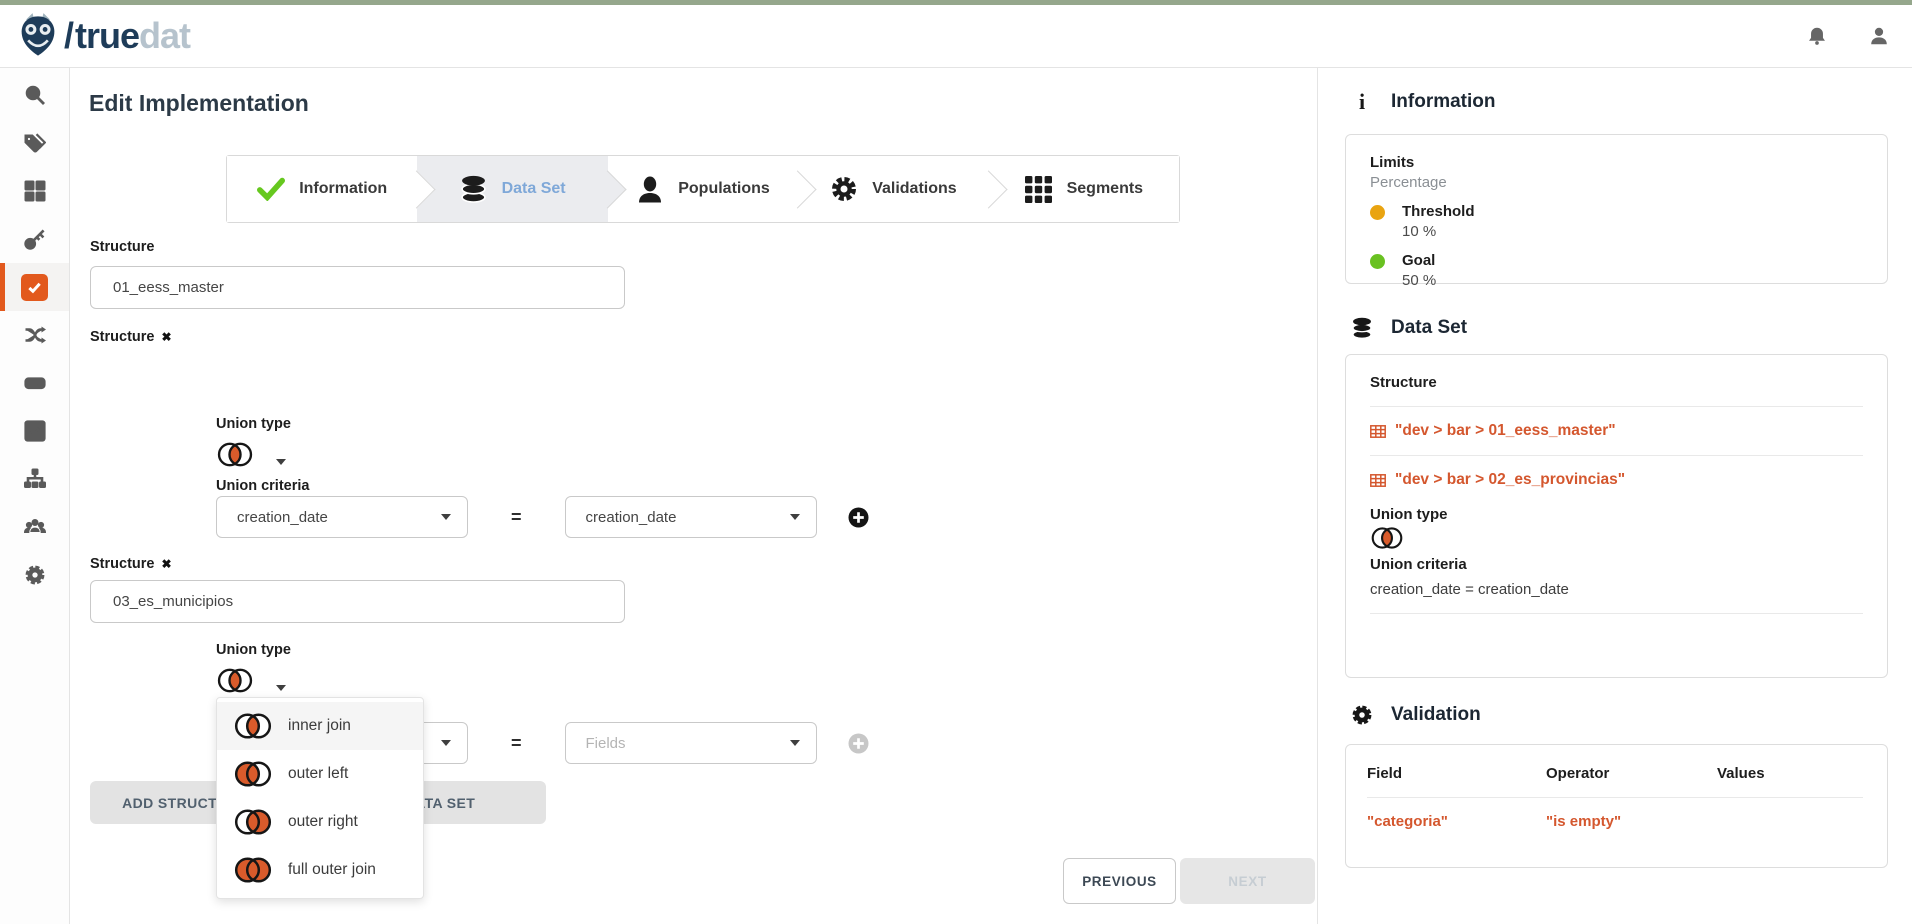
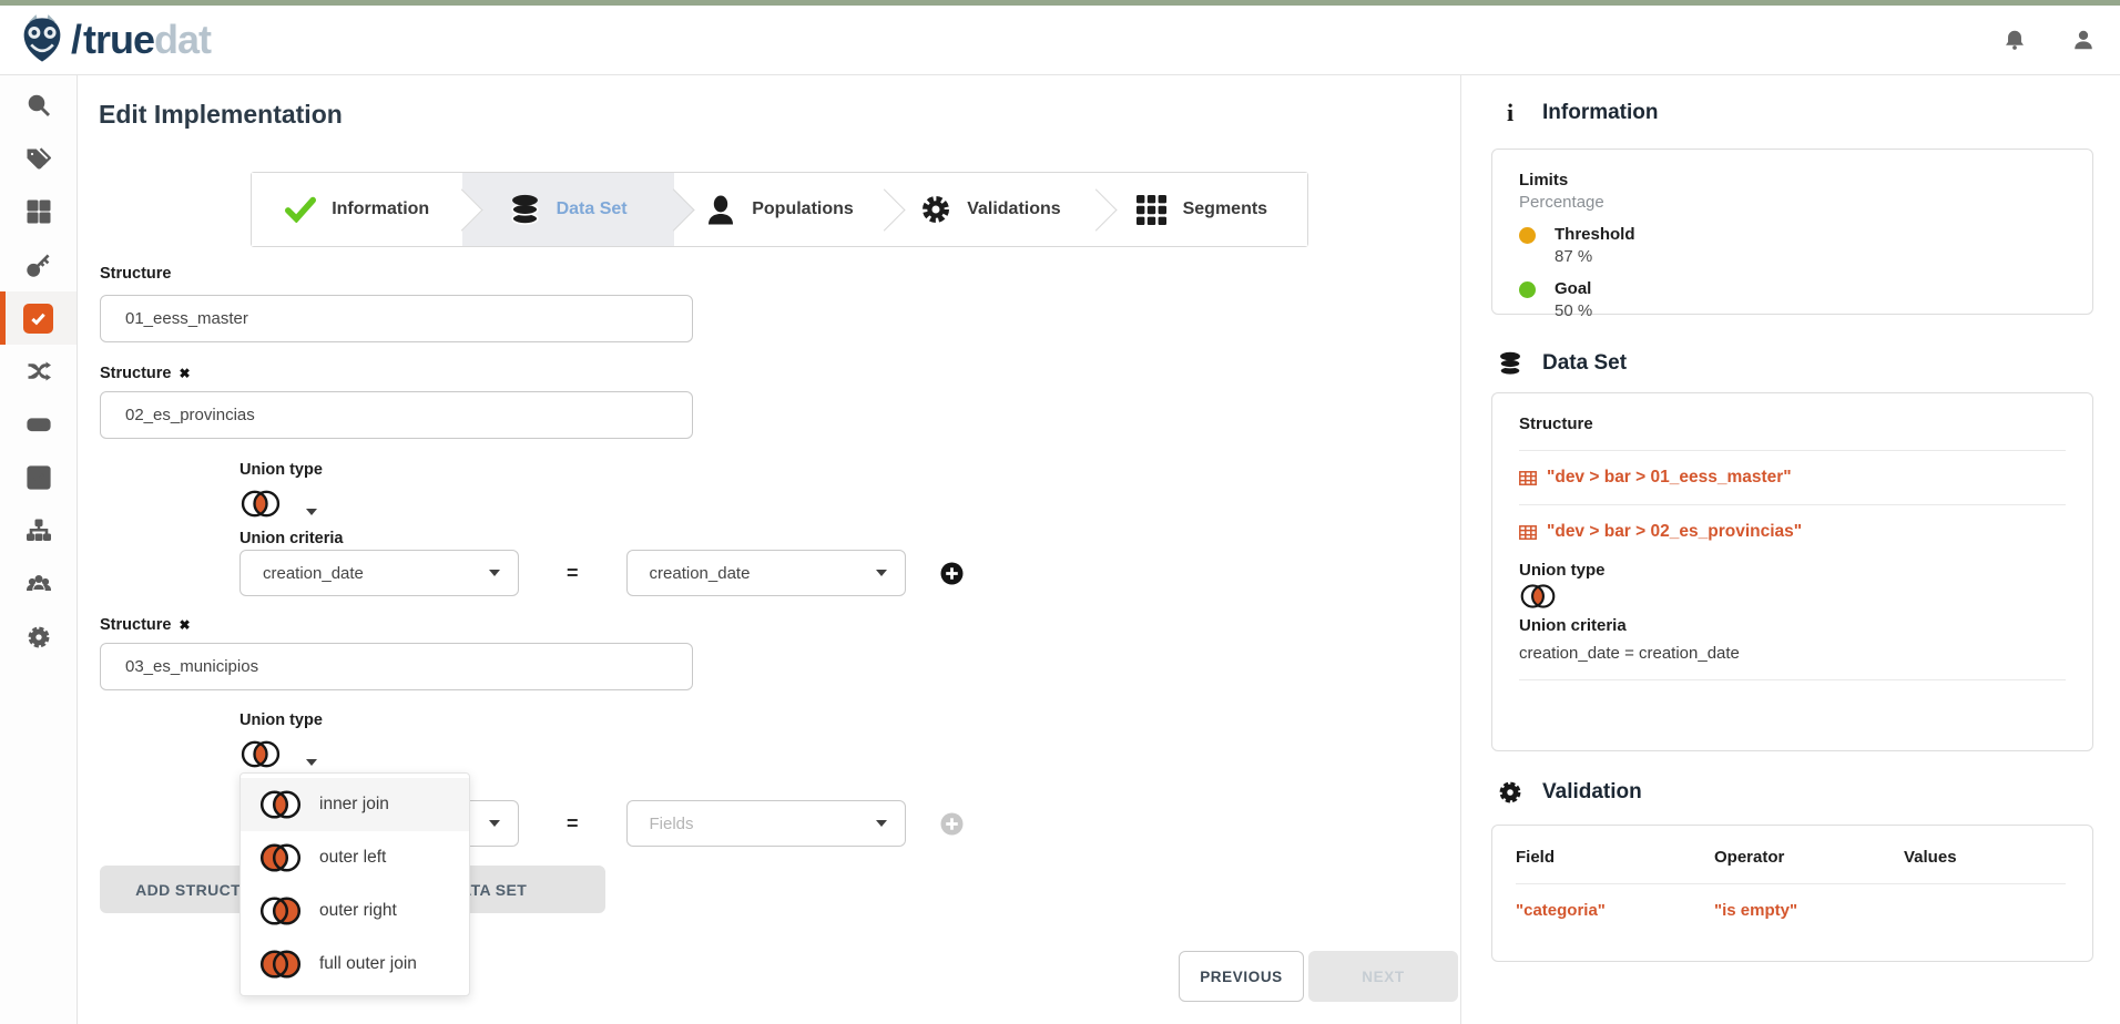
  /truedat
  Edit Implementation
  Information
  Data Set
  Populations
  Validations
  Segments
  Structure
  01_eess_master
  Structure ✖
+ 02_es_provincias
  Union type
  Union criteria
  creation_date
  =
  creation_date
  Structure ✖
  03_es_municipios
  Union type
  =
  Fields
  ADD STRUCT
  inner join
  outer left
  outer right
  full outer join
  PREVIOUS
  NEXT
  i
  Information
  Limits
  Percentage
  Threshold
- 10 %
+ 87 %
  Goal
  50 %
  Data Set
  Structure
  "dev > bar > 01_eess_master"
  "dev > bar > 02_es_provincias"
  Union type
  Union criteria
  creation_date = creation_date
  Validation
  Field
  Operator
  Values
  "categoria"
  "is empty"
